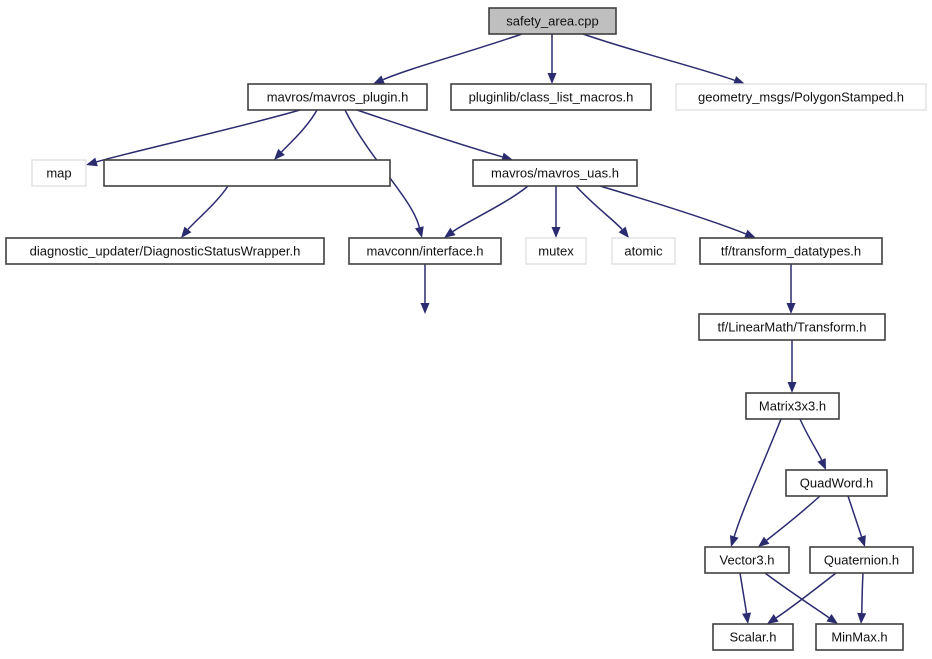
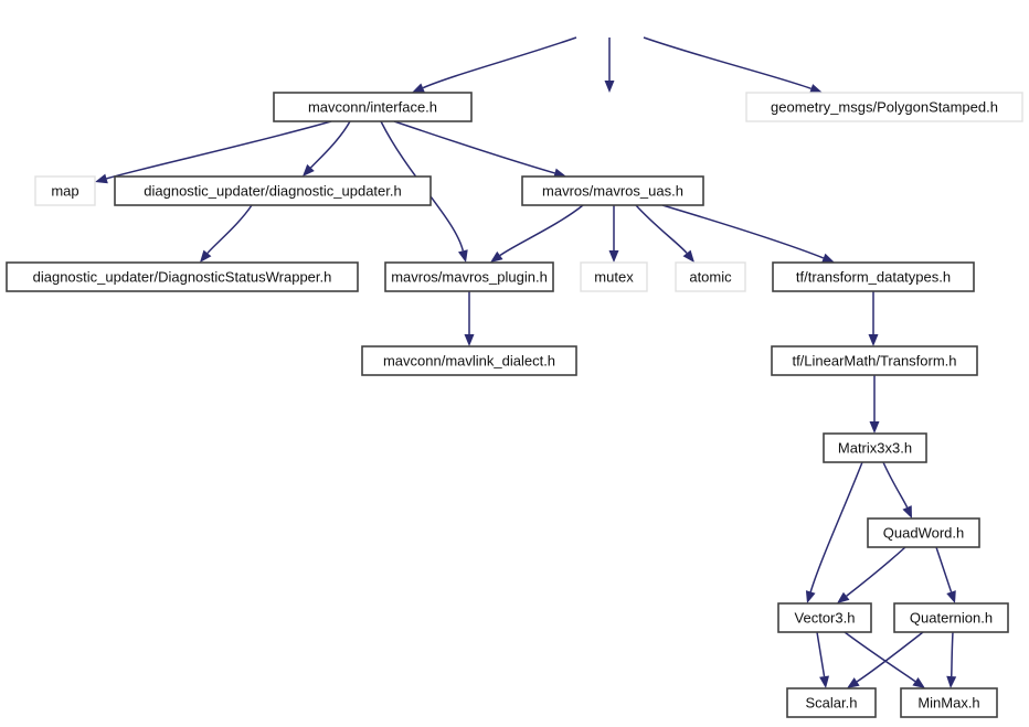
- safety_area.cpp
- mavros/mavros_plugin.h
+ mavconn/interface.h
- pluginlib/class_list_macros.h
  geometry_msgs/PolygonStamped.h
  map
+ diagnostic_updater/diagnostic_updater.h
  mavros/mavros_uas.h
  diagnostic_updater/DiagnosticStatusWrapper.h
- mavconn/interface.h
+ mavros/mavros_plugin.h
  mutex
  atomic
  tf/transform_datatypes.h
+ mavconn/mavlink_dialect.h
  tf/LinearMath/Transform.h
  Matrix3x3.h
  QuadWord.h
  Vector3.h
  Quaternion.h
  Scalar.h
  MinMax.h
